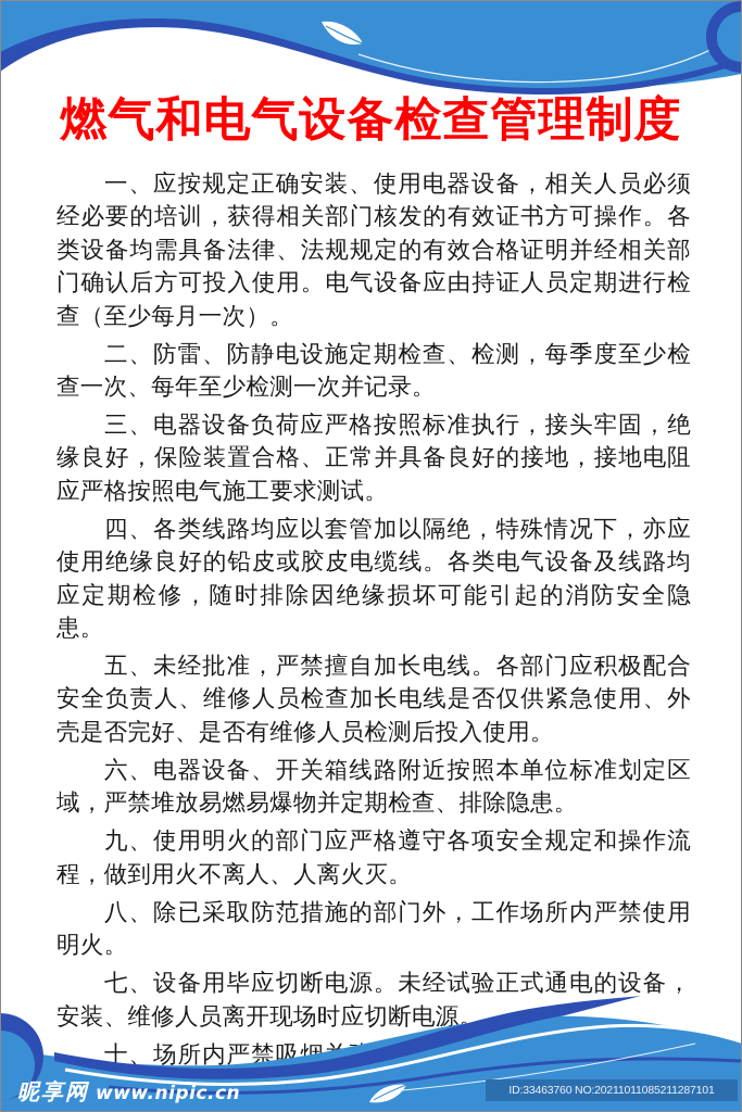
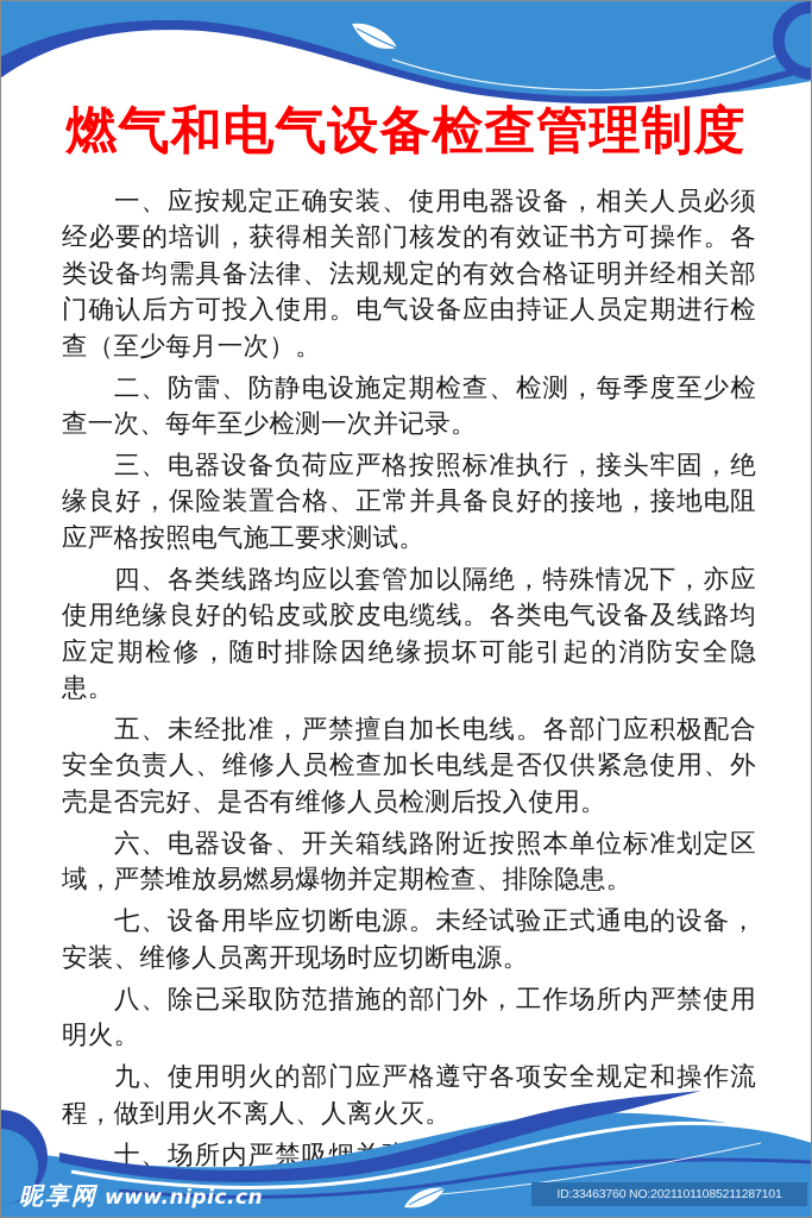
  燃气和电气设备检查管理制度
  一、应按规定正确安装、使用电器设备，相关人员必须经必要的培训，获得相关部门核发的有效证书方可操作。各类设备均需具备法律、法规规定的有效合格证明并经相关部门确认后方可投入使用。电气设备应由持证人员定期进行检查（至少每月一次）。
  二、防雷、防静电设施定期检查、检测，每季度至少检查一次、每年至少检测一次并记录。
  三、电器设备负荷应严格按照标准执行，接头牢固，绝缘良好，保险装置合格、正常并具备良好的接地，接地电阻应严格按照电气施工要求测试。
  四、各类线路均应以套管加以隔绝，特殊情况下，亦应使用绝缘良好的铅皮或胶皮电缆线。各类电气设备及线路均应定期检修，随时排除因绝缘损坏可能引起的消防安全隐患。
  五、未经批准，严禁擅自加长电线。各部门应积极配合安全负责人、维修人员检查加长电线是否仅供紧急使用、外壳是否完好、是否有维修人员检测后投入使用。
  六、电器设备、开关箱线路附近按照本单位标准划定区域，严禁堆放易燃易爆物并定期检查、排除隐患。
- 九、使用明火的部门应严格遵守各项安全规定和操作流程，做到用火不离人、人离火灭。
+ 七、设备用毕应切断电源。未经试验正式通电的设备，安装、维修人员离开现场时应切断电源。
  八、除已采取防范措施的部门外，工作场所内严禁使用明火。
- 七、设备用毕应切断电源。未经试验正式通电的设备，安装、维修人员离开现场时应切断电源。
+ 九、使用明火的部门应严格遵守各项安全规定和操作流程，做到用火不离人、人离火灭。
  昵享网 www.nipic.cn
  ID:33463760 NO:20211011085211287101
